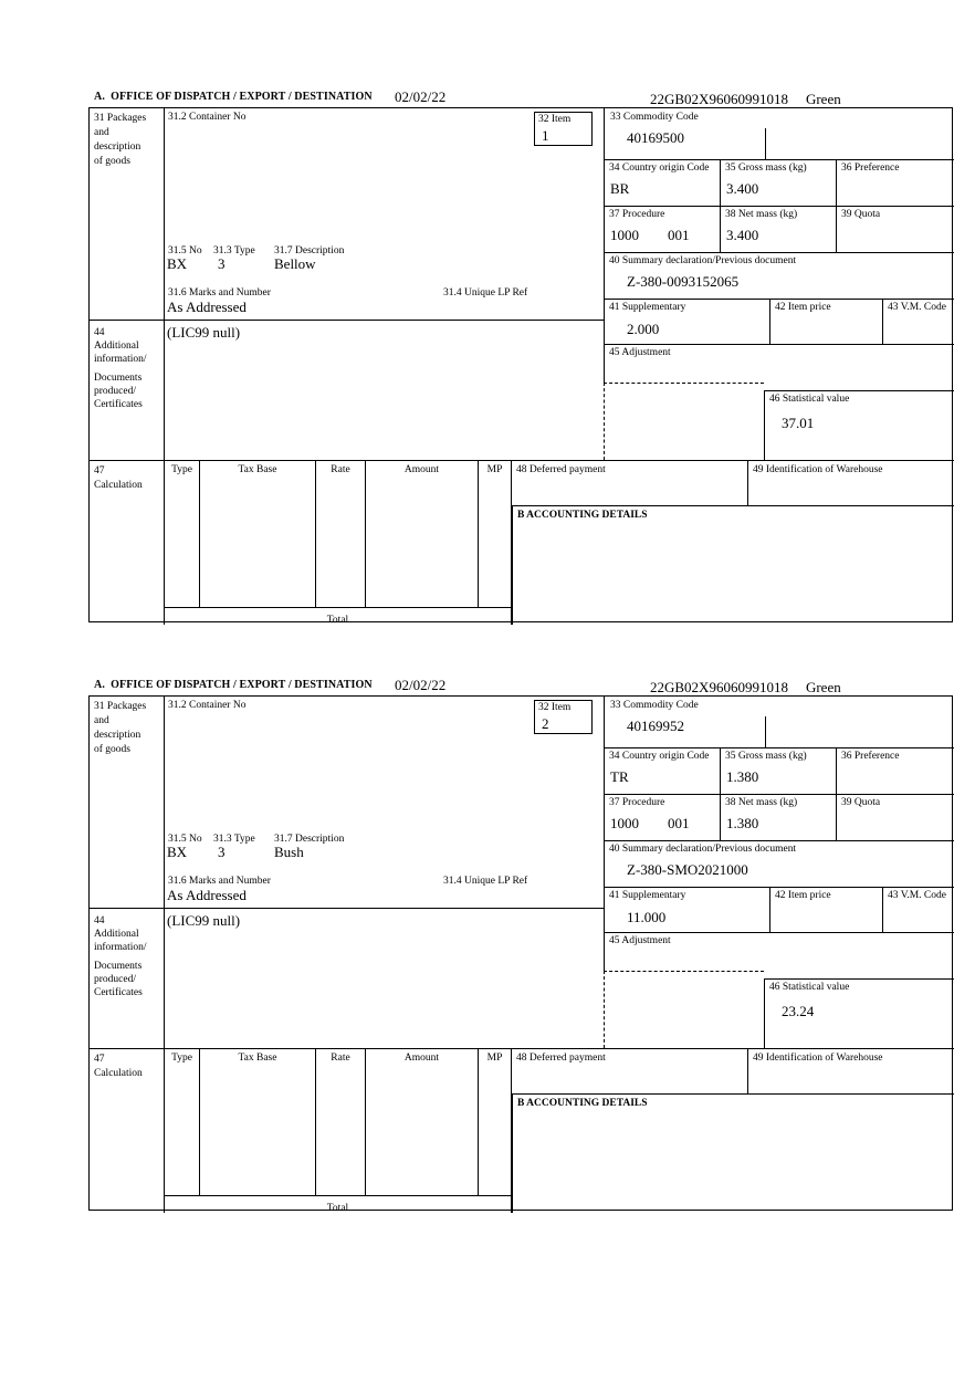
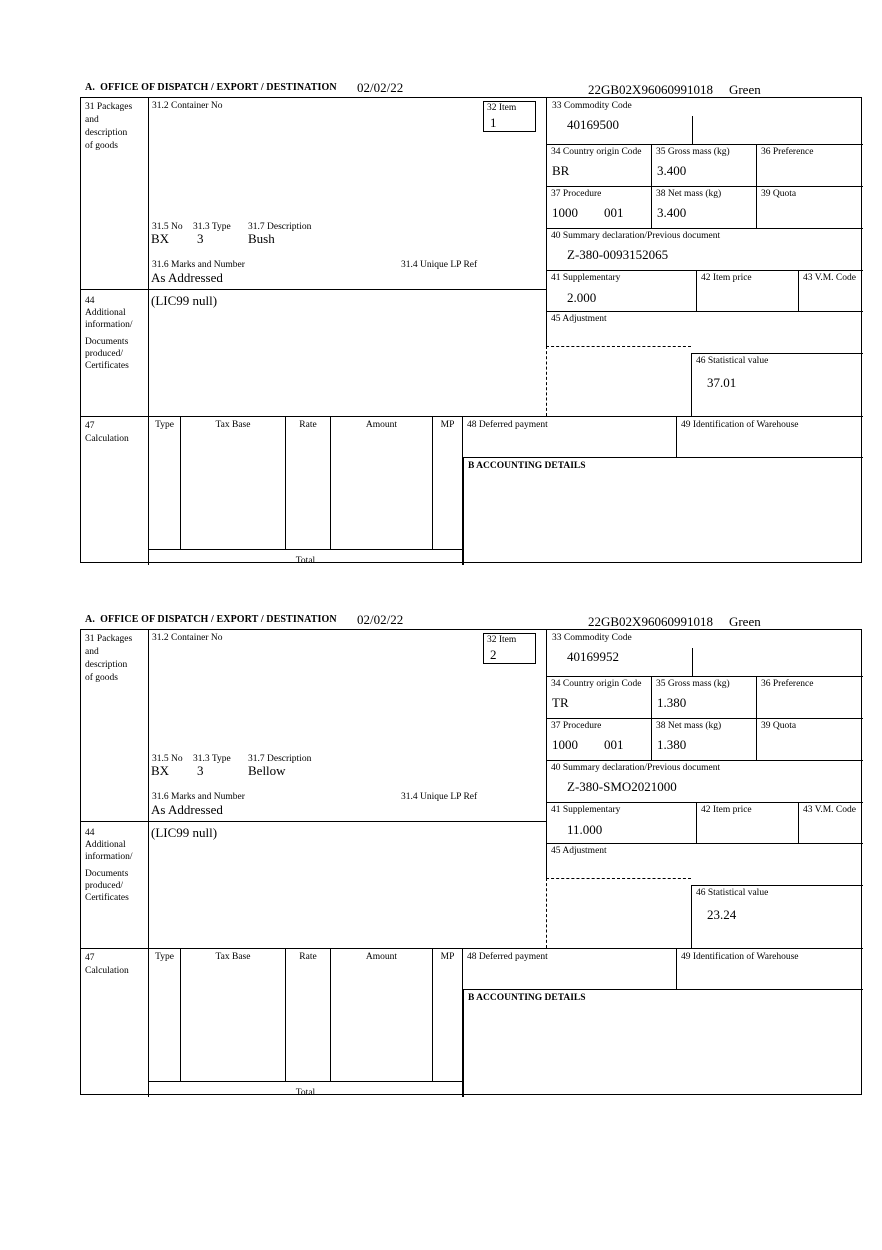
  A. OFFICE OF DISPATCH / EXPORT / DESTINATION
  02/02/22
  22GB02X96060991018 Green
  31 Packages
  and
  description
  of goods
  31.2 Container No
  32 Item
  1
  31.5 No
  31.3 Type
  31.7 Description
  BX
  3
- Bellow
+ Bush
  31.6 Marks and Number
  31.4 Unique LP Ref
  As Addressed
  44
  Additional
  information/
  Documents
  produced/
  Certificates
  (LIC99 null)
  33 Commodity Code
  40169500
  34 Country origin Code
  BR
  35 Gross mass (kg)
  3.400
  36 Preference
  37 Procedure
  1000 001
  38 Net mass (kg)
  3.400
  39 Quota
  40 Summary declaration/Previous document
  Z-380-0093152065
  41 Supplementary
  2.000
  42 Item price
  43 V.M. Code
  45 Adjustment
  46 Statistical value
  37.01
  47
  Calculation
  Type
  Tax Base
  Rate
  Amount
  MP
  Total
  48 Deferred payment
  49 Identification of Warehouse
  B ACCOUNTING DETAILS
  A. OFFICE OF DISPATCH / EXPORT / DESTINATION
  02/02/22
  22GB02X96060991018 Green
  31 Packages
  and
  description
  of goods
  31.2 Container No
  32 Item
  2
  31.5 No
  31.3 Type
  31.7 Description
  BX
  3
- Bush
+ Bellow
  31.6 Marks and Number
  31.4 Unique LP Ref
  As Addressed
  44
  Additional
  information/
  Documents
  produced/
  Certificates
  (LIC99 null)
  33 Commodity Code
  40169952
  34 Country origin Code
  TR
  35 Gross mass (kg)
  1.380
  36 Preference
  37 Procedure
  1000 001
  38 Net mass (kg)
  1.380
  39 Quota
  40 Summary declaration/Previous document
  Z-380-SMO2021000
  41 Supplementary
  11.000
  42 Item price
  43 V.M. Code
  45 Adjustment
  46 Statistical value
  23.24
  47
  Calculation
  Type
  Tax Base
  Rate
  Amount
  MP
  Total
  48 Deferred payment
  49 Identification of Warehouse
  B ACCOUNTING DETAILS
